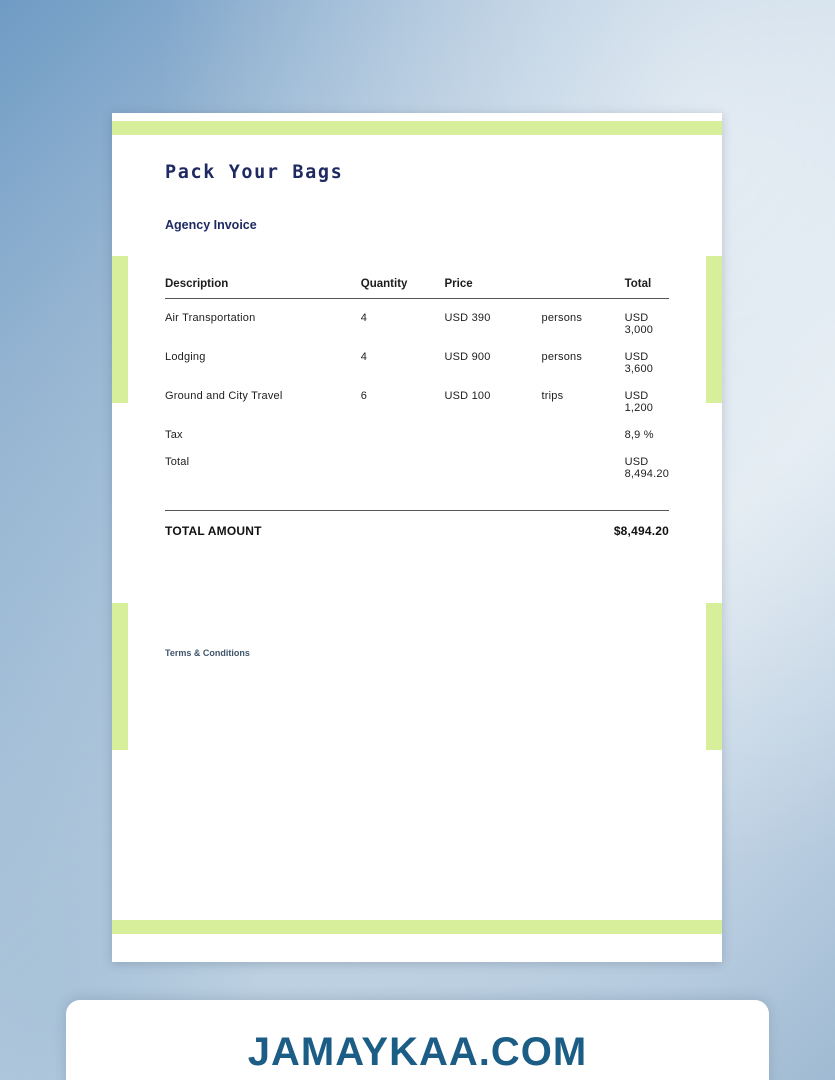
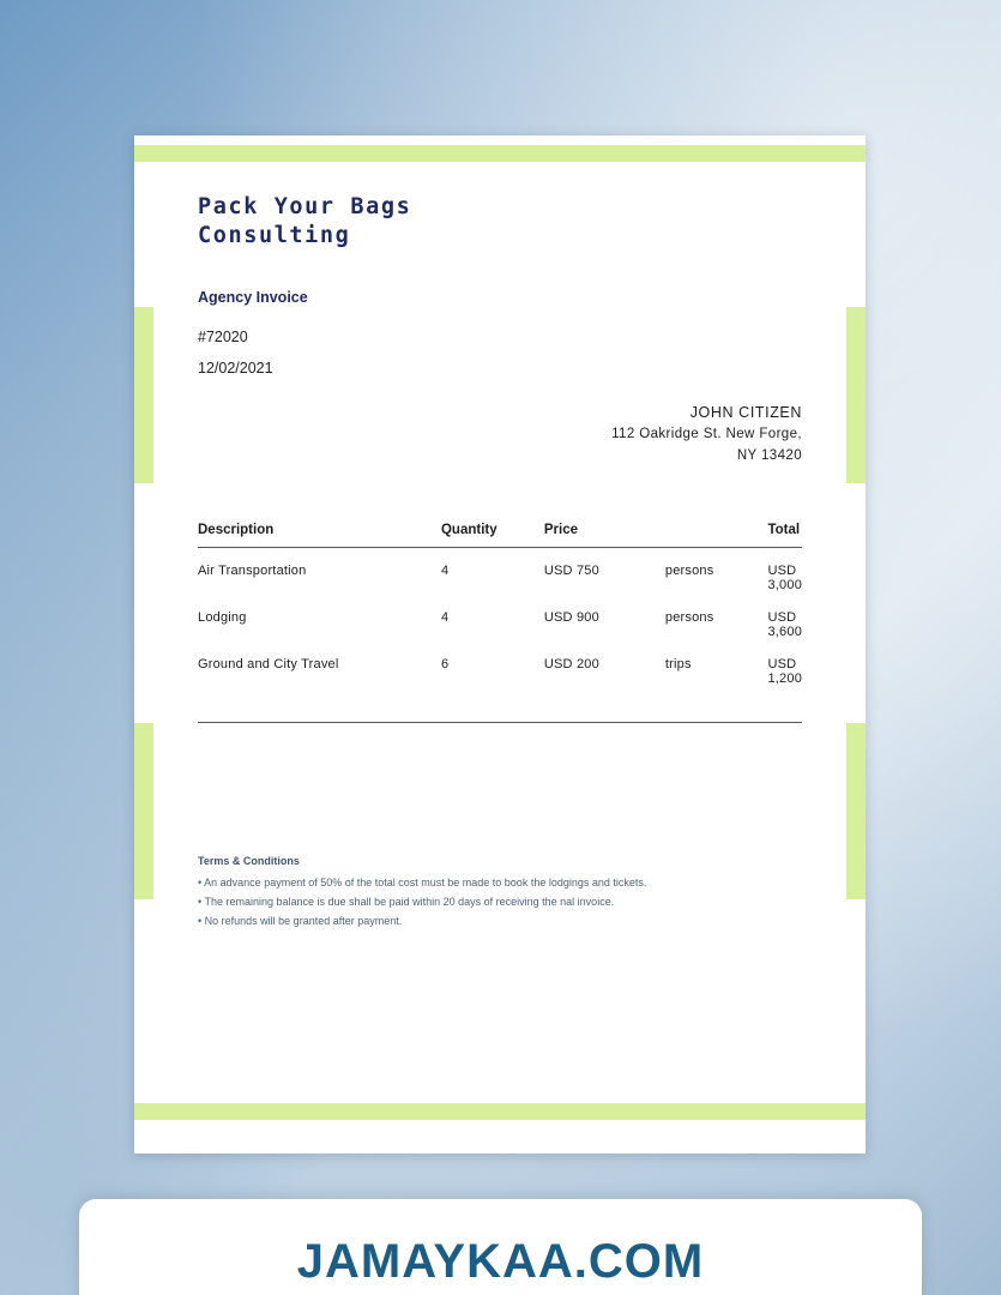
  Pack Your Bags
+ Consulting
  Agency Invoice
+ #72020
+ 12/02/2021
+ JOHN CITIZEN
+ 112 Oakridge St. New Forge,
+ NY 13420
  Description	Quantity	Price		Total
- Air Transportation	4	USD 390	persons	USD 3,000
+ Air Transportation	4	USD 750	persons	USD 3,000
  Lodging	4	USD 900	persons	USD 3,600
- Ground and City Travel	6	USD 100	trips	USD 1,200
+ Ground and City Travel	6	USD 200	trips	USD 1,200
- Tax				8,9 %
- Total				USD 8,494.20
- TOTAL AMOUNT
- $8,494.20
  Terms & Conditions
+ • An advance payment of 50% of the total cost must be made to book the lodgings and tickets.
+ • The remaining balance is due shall be paid within 20 days of receiving the nal invoice.
+ • No refunds will be granted after payment.
  JAMAYKAA.COM
